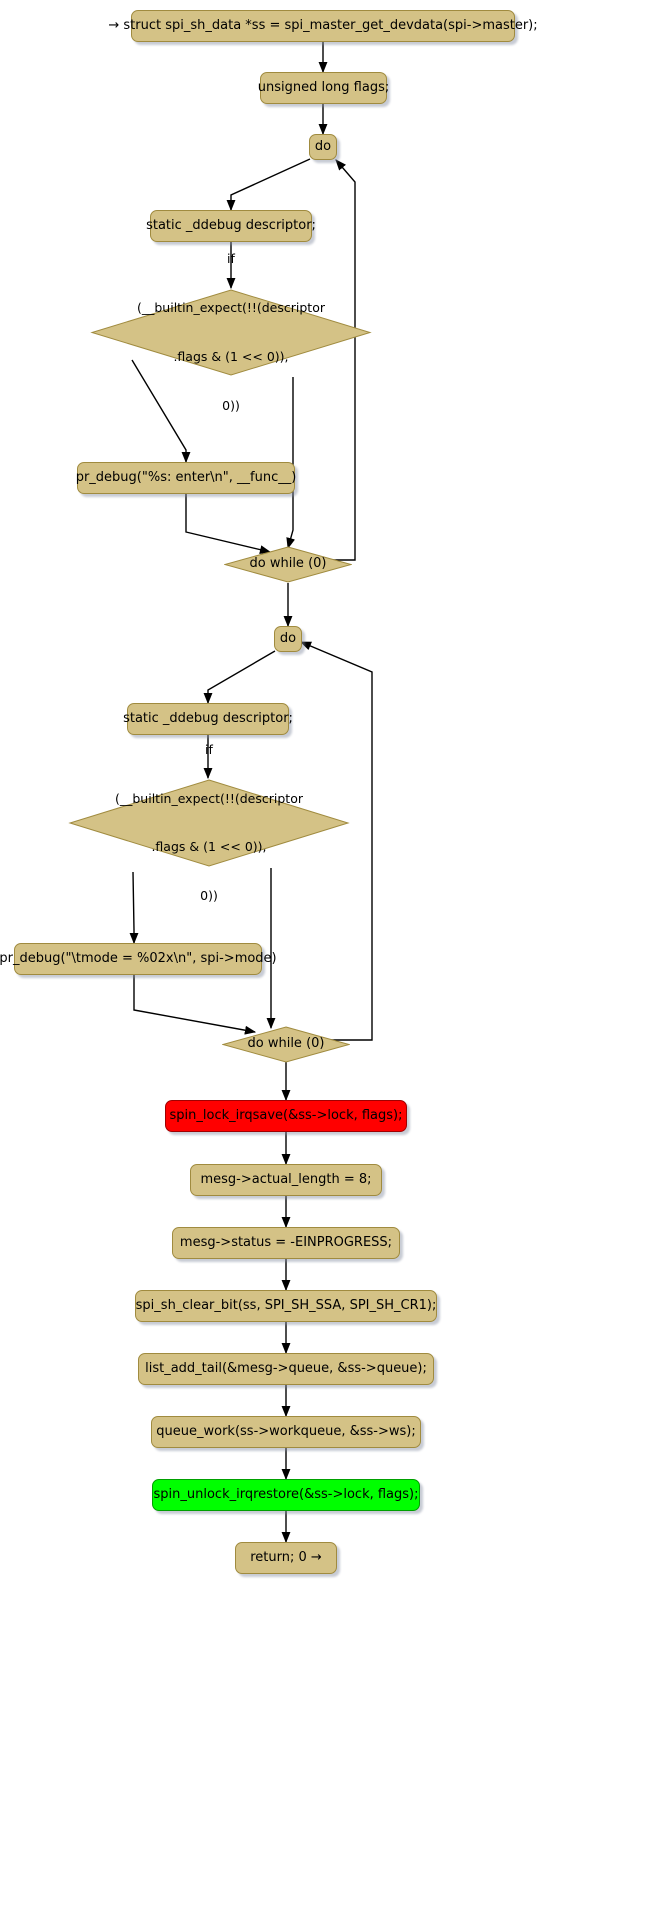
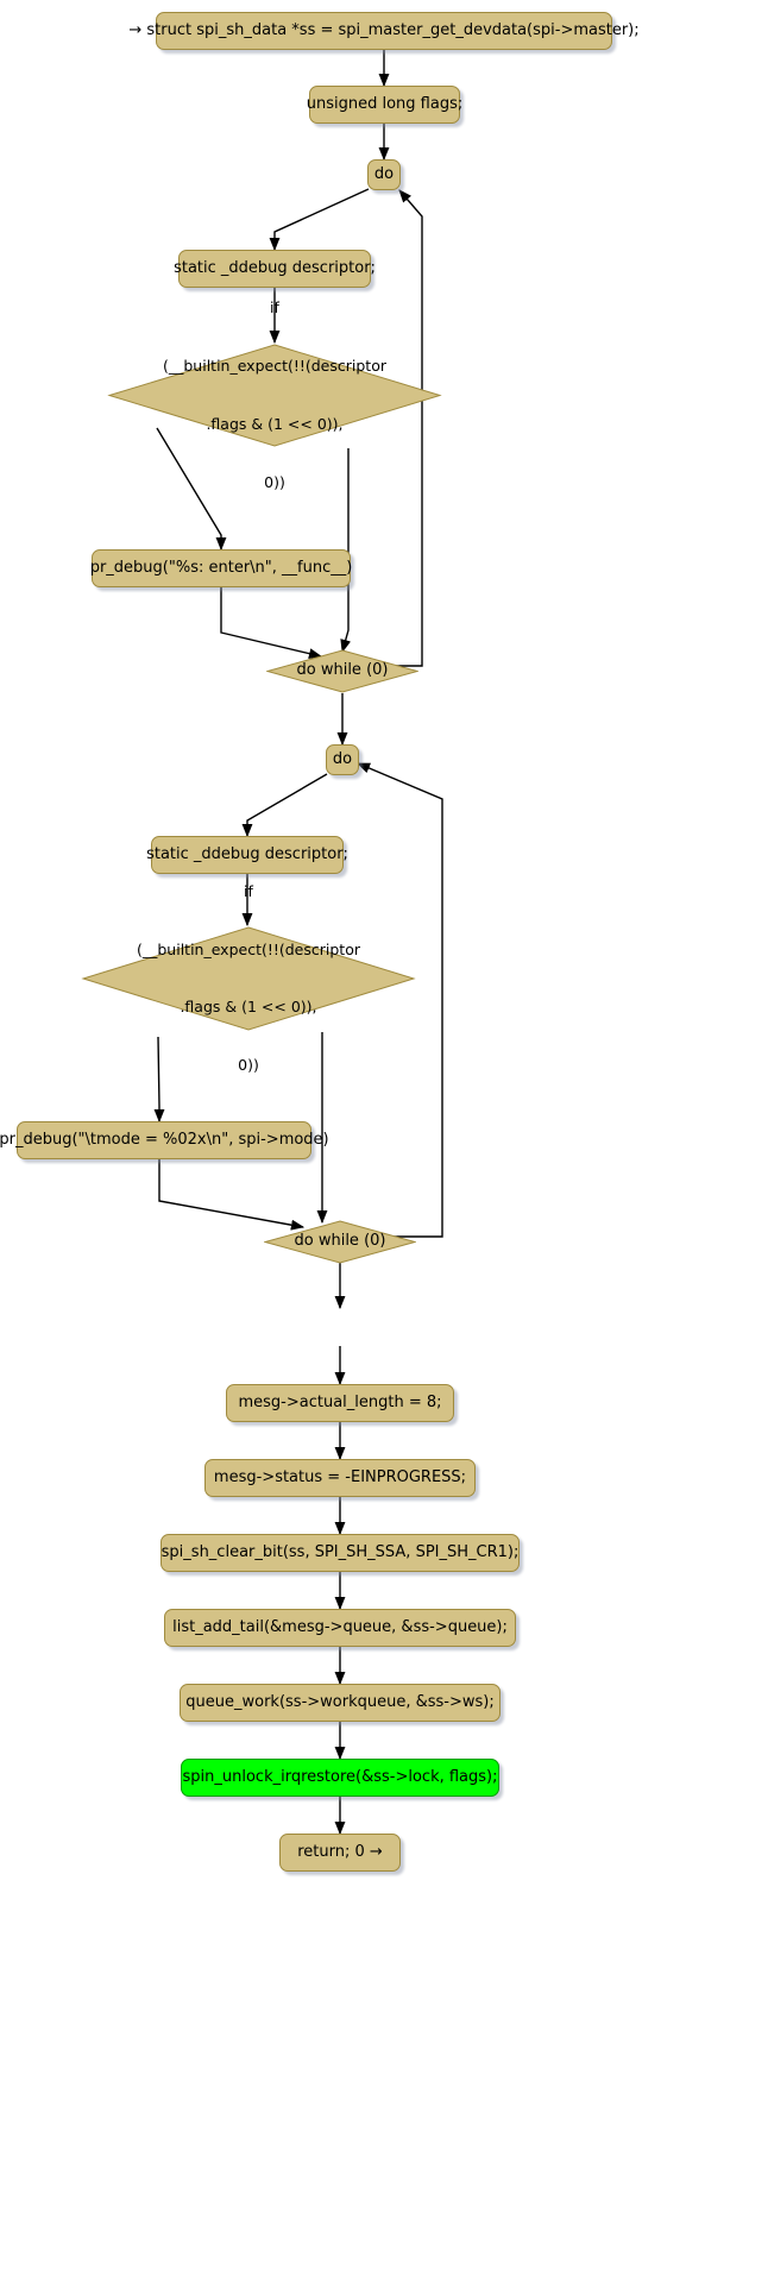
  → struct spi_sh_data *ss = spi_master_get_devdata(spi->master);
  unsigned long flags;
  do
  static _ddebug descriptor
  if
  (__builtin_expect(!!(descriptor
  .flags & (1 << 0)),
  0))
  pr_debug("%s: enter\n", __func__)
  do while (0)
  do
  static _ddebug descriptor
  if
  (__builtin_expect(!!(descriptor
  .flags & (1 << 0)),
  0))
  pr_debug("\tmode = %02x\n", spi->mode)
  do while (0)
- spin_lock_irqsave(&ss->lock, flags);
  mesg->actual_length = 8;
  mesg->status = -EINPROGRESS;
  spi_sh_clear_bit(ss, SPI_SH_SSA, SPI_SH_CR1);
  list_add_tail(&mesg->queue, &ss->queue);
  queue_work(ss->workqueue, &ss->ws);
  spin_unlock_irqrestore(&ss->lock, flags);
  return; 0 →
